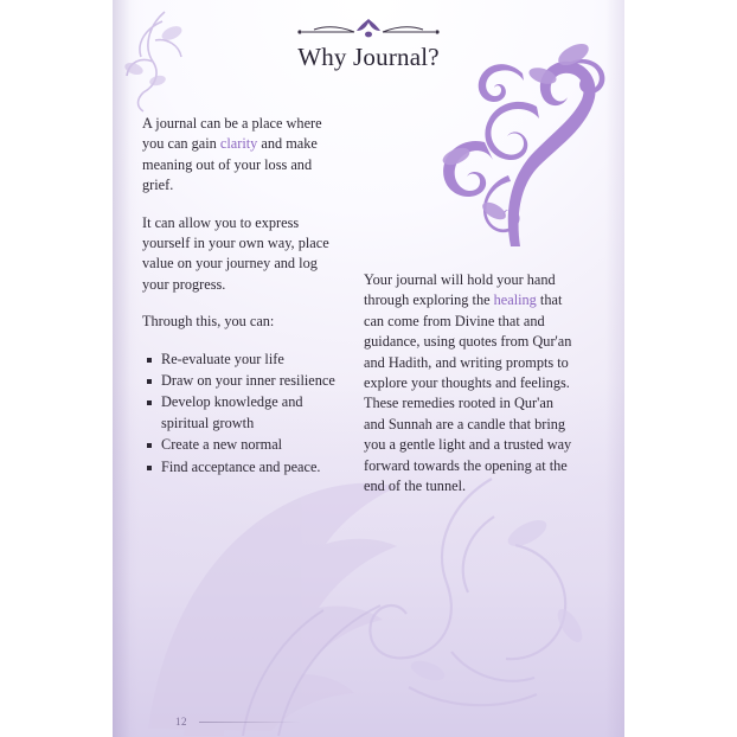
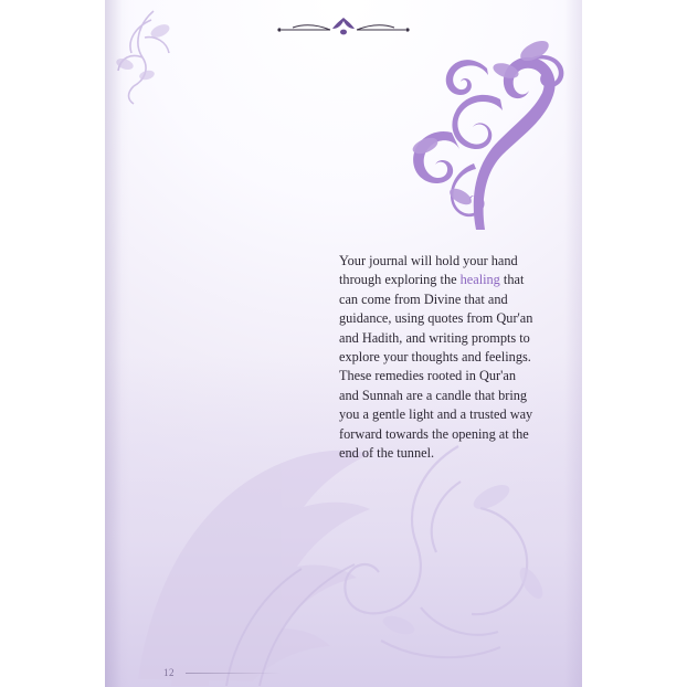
- Why Journal?
- A journal can be a place where you can gain clarity and make meaning out of your loss and grief.
- It can allow you to express yourself in your own way, place value on your journey and log your progress.
- Through this, you can:
- Re-evaluate your life
- Draw on your inner resilience
- Develop knowledge and spiritual growth
- Create a new normal
- Find acceptance and peace.
  Your journal will hold your hand through exploring the healing that can come from Divine that and guidance, using quotes from Qur'an and Hadith, and writing prompts to explore your thoughts and feelings. These remedies rooted in Qur'an and Sunnah are a candle that bring you a gentle light and a trusted way forward towards the opening at the end of the tunnel.
  12
